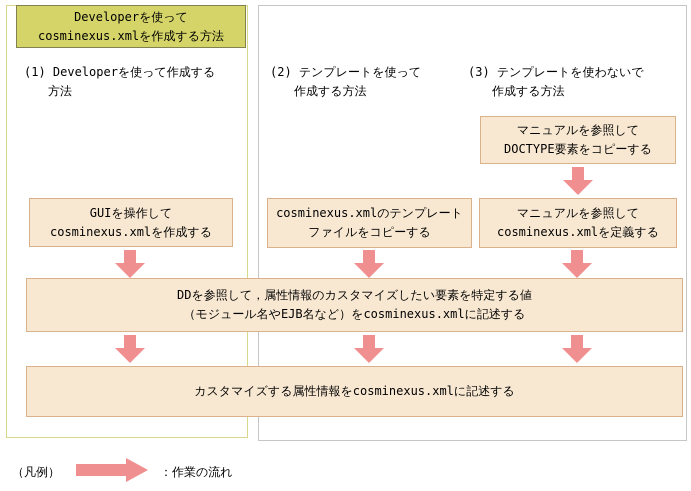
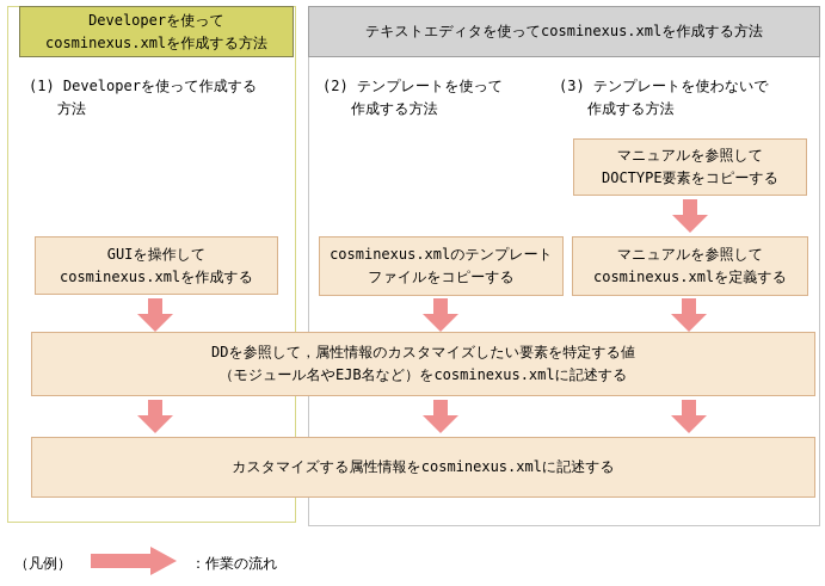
  Developerを使って
  cosminexus.xmlを作成する方法
+ テキストエディタを使ってcosminexus.xmlを作成する方法
  (1) Developerを使って作成する
  方法
  (2) テンプレートを使って
  作成する方法
  (3) テンプレートを使わないで
  作成する方法
  マニュアルを参照して
  DOCTYPE要素をコピーする
  GUIを操作して
  cosminexus.xmlを作成する
  cosminexus.xmlのテンプレート
  ファイルをコピーする
  マニュアルを参照して
  cosminexus.xmlを定義する
  DDを参照して，属性情報のカスタマイズしたい要素を特定する値
  （モジュール名やEJB名など）をcosminexus.xmlに記述する
  カスタマイズする属性情報をcosminexus.xmlに記述する
  （凡例）
  ：作業の流れ
